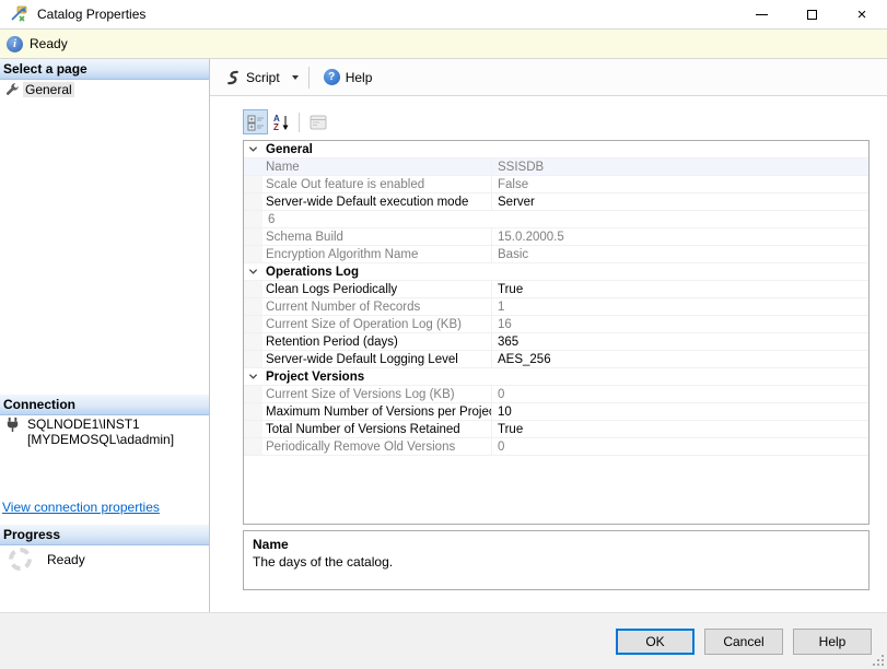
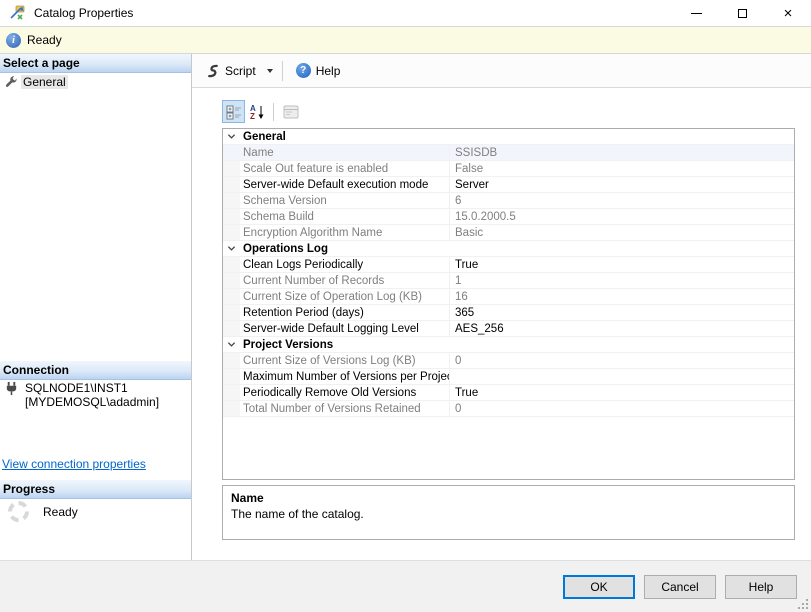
  Catalog Properties
  ×
  i
  Ready
  Select a page
  General
  Connection
  SQLNODE1\INST1
  [MYDEMOSQL\adadmin]
  View connection properties
  Progress
  Ready
  Script
  ?
  Help
  A
  Z
  General
  Name
  SSISDB
  Scale Out feature is enabled
  False
  Server-wide Default execution mode
  Server
+ Schema Version
  6
  Schema Build
  15.0.2000.5
  Encryption Algorithm Name
  Basic
  Operations Log
  Clean Logs Periodically
  True
  Current Number of Records
  1
  Current Size of Operation Log (KB)
  16
  Retention Period (days)
  365
  Server-wide Default Logging Level
  AES_256
  Project Versions
  Current Size of Versions Log (KB)
  0
  Maximum Number of Versions per Projec
- 10
- Total Number of Versions Retained
+ Periodically Remove Old Versions
  True
- Periodically Remove Old Versions
+ Total Number of Versions Retained
  0
  Name
- The days of the catalog.
+ The name of the catalog.
  OK
  Cancel
  Help
